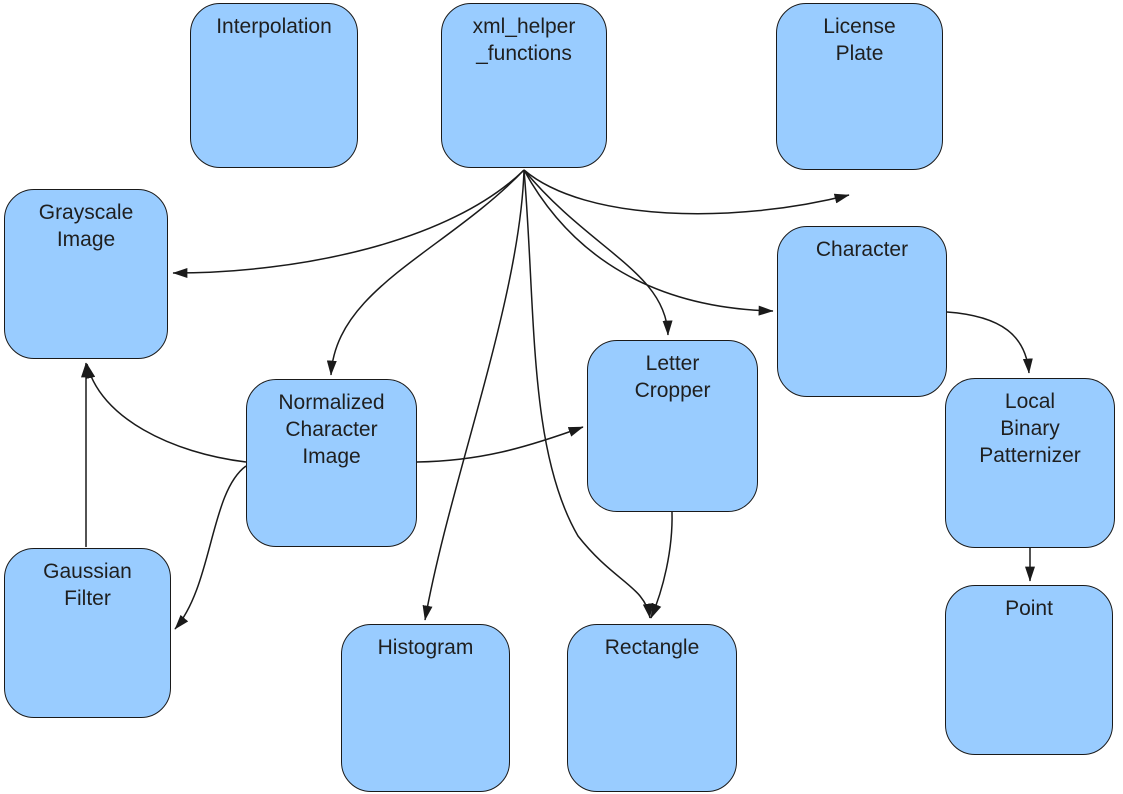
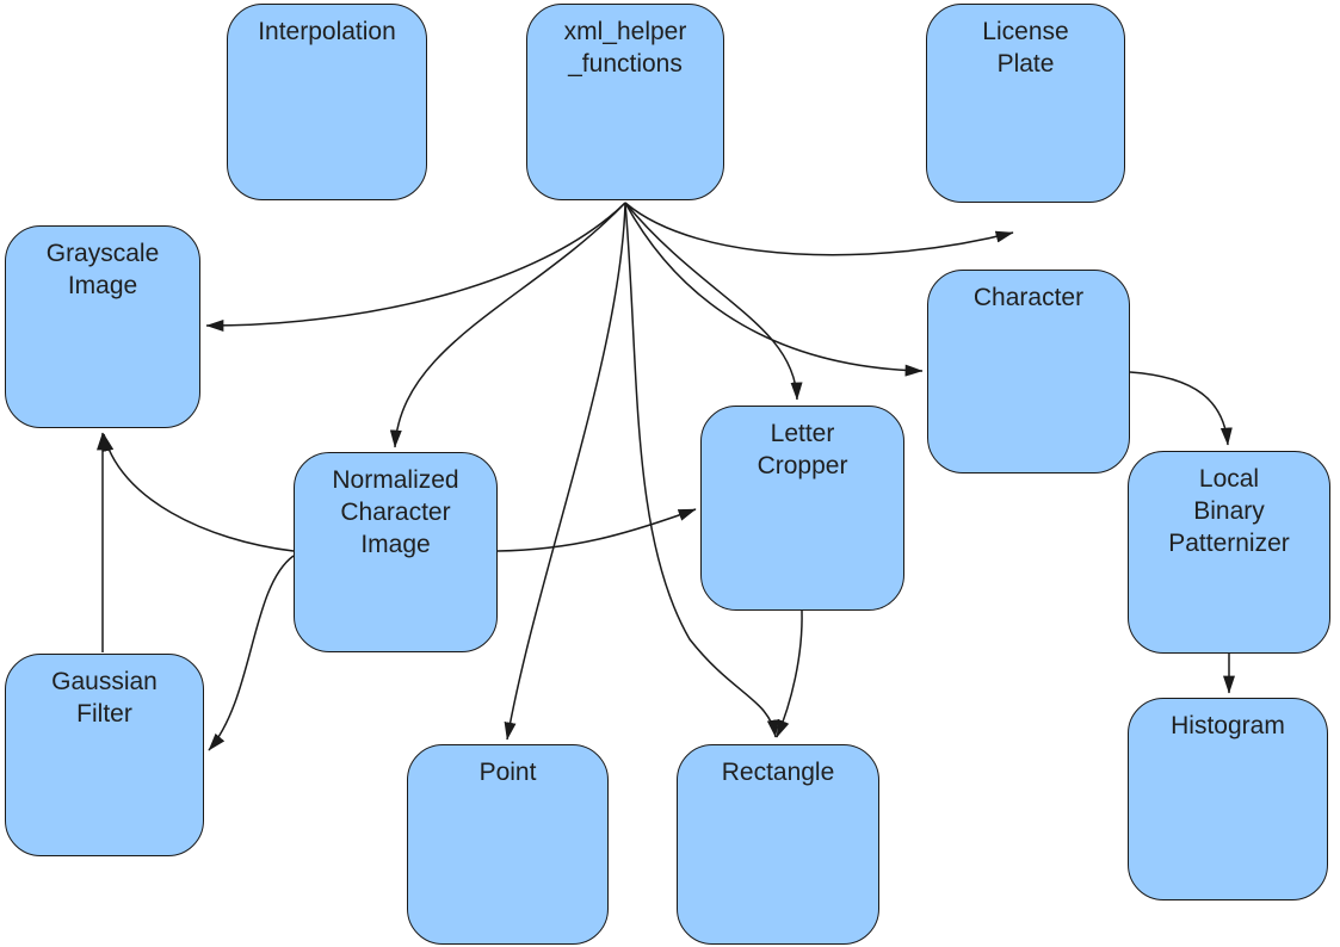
  Interpolation
  xml_helper
  _functions
  License
  Plate
  Grayscale
  Image
  Character
  Normalized
  Character
  Image
  Letter
  Cropper
  Local
  Binary
  Patternizer
  Gaussian
  Filter
- Histogram
+ Point
  Rectangle
- Point
+ Histogram
